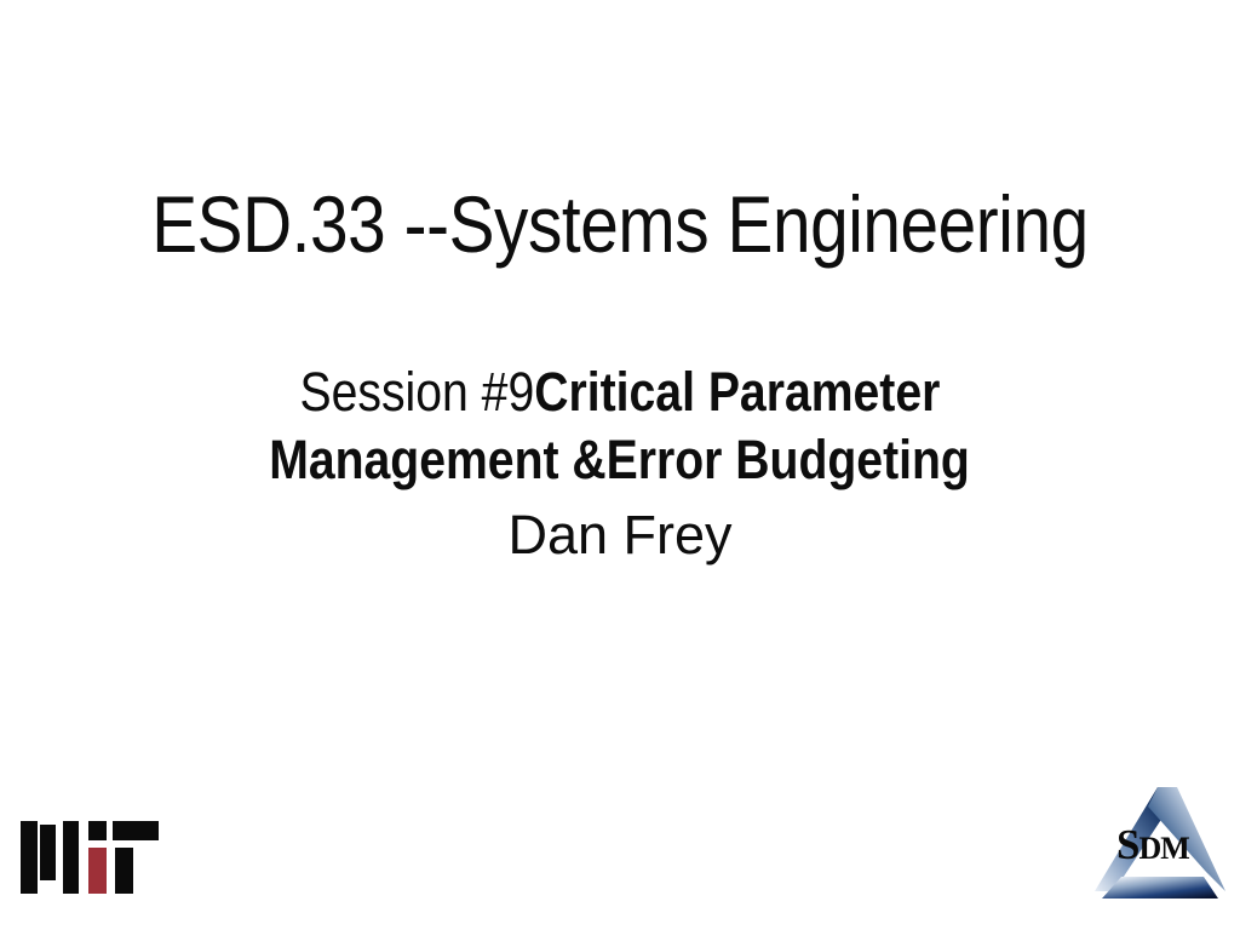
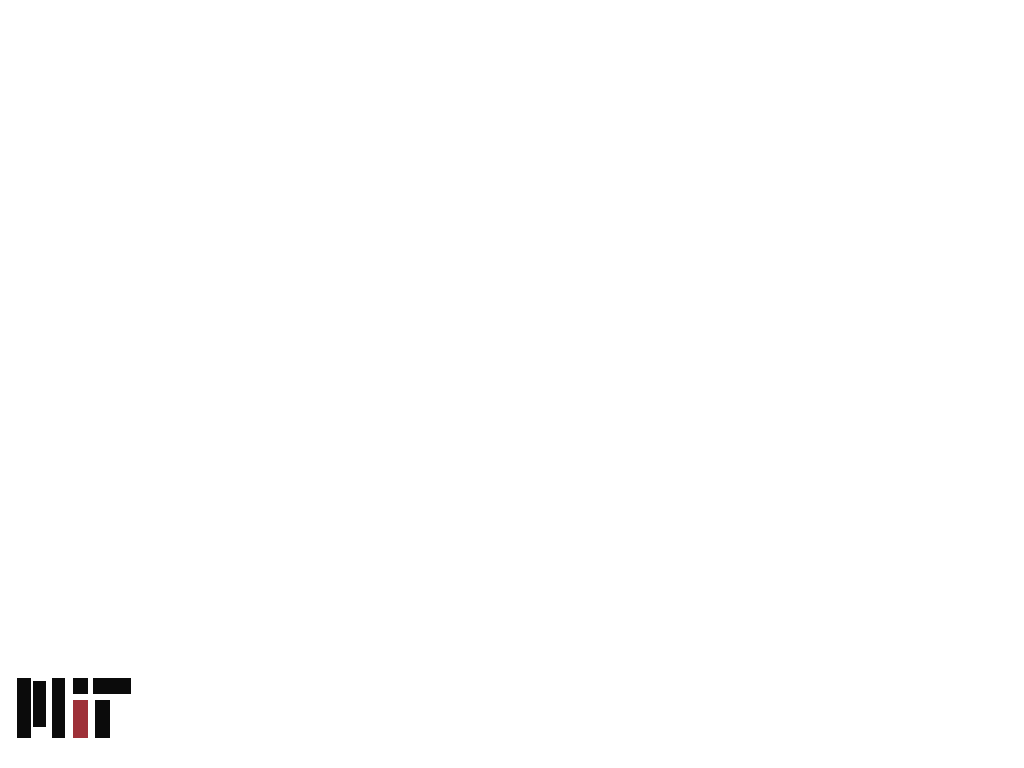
- ESD.33 --Systems Engineering
- Session #9Critical Parameter
- Management &Error Budgeting
- Dan Frey
- SDM
